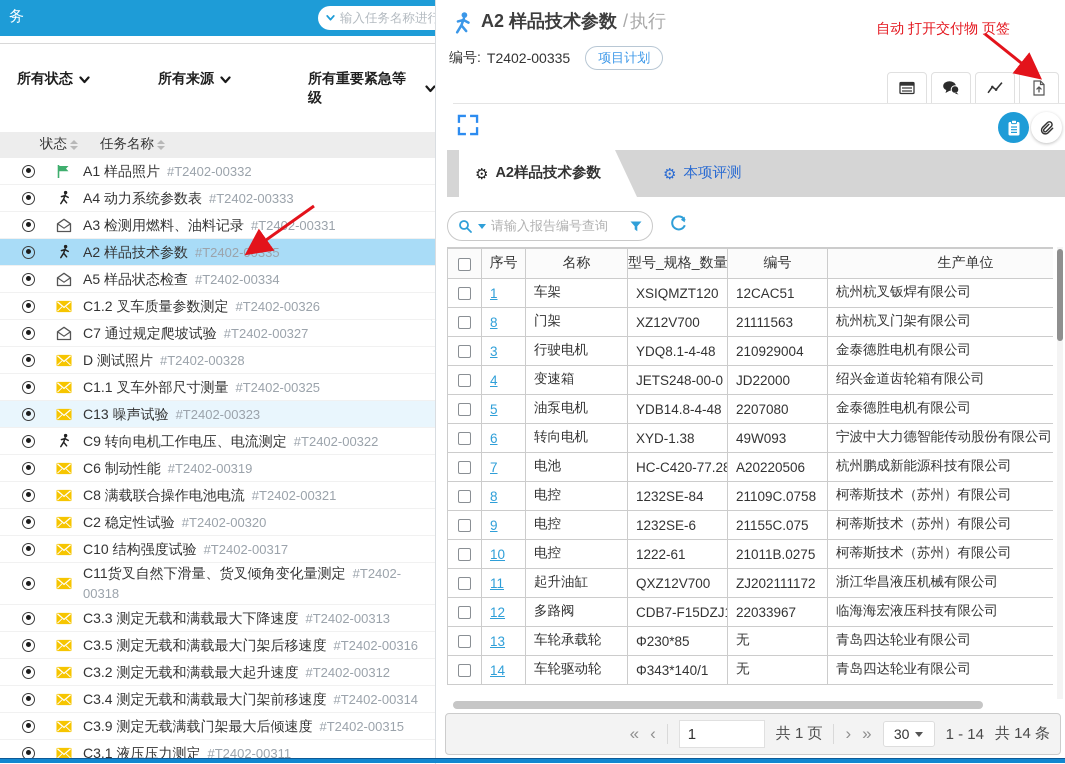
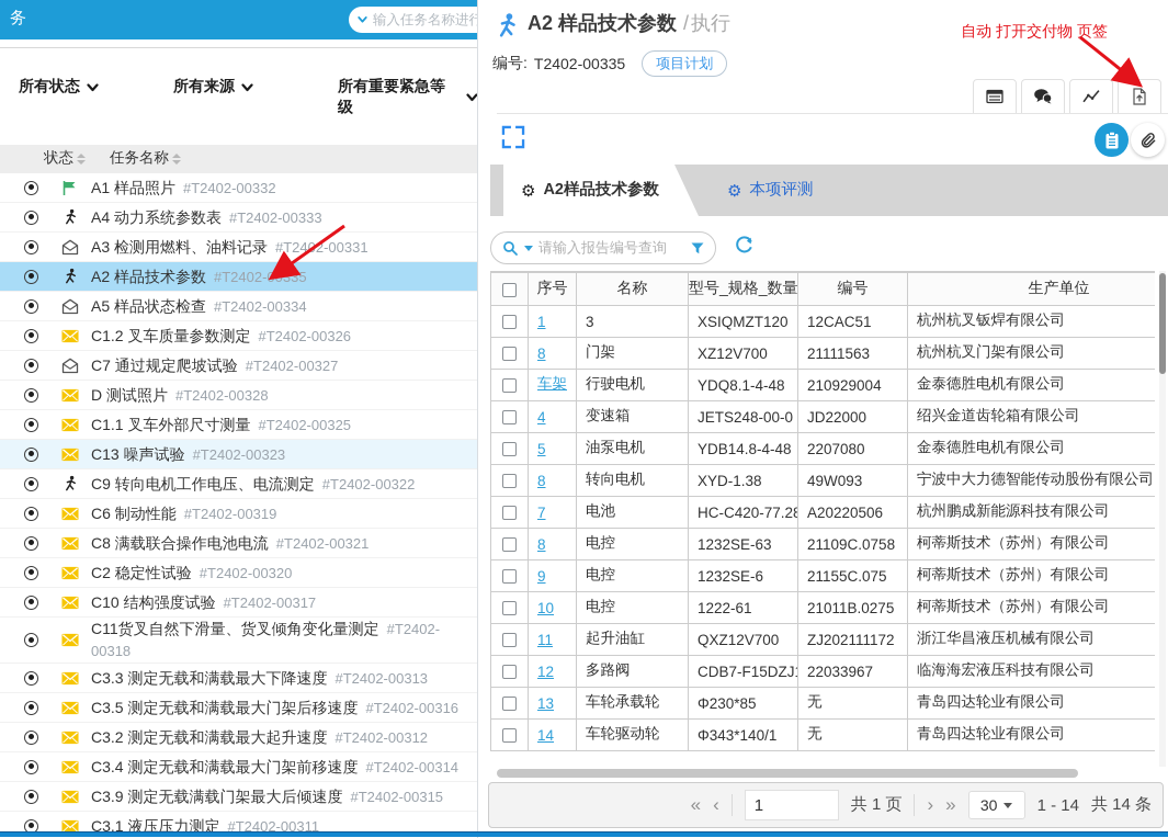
  务
  输入任务名称进行
  所有状态
  所有来源
  所有重要紧急等级
  状态
  任务名称
  A1 样品照片 #T2402-00332
  A4 动力系统参数表 #T2402-00333
  A3 检测用燃料、油料记录 #T2402-00331
  A2 样品技术参数 #T2402-00335
  A5 样品状态检查 #T2402-00334
  C1.2 叉车质量参数测定 #T2402-00326
  C7 通过规定爬坡试验 #T2402-00327
  D 测试照片 #T2402-00328
  C1.1 叉车外部尺寸测量 #T2402-00325
  C13 噪声试验 #T2402-00323
  C9 转向电机工作电压、电流测定 #T2402-00322
  C6 制动性能 #T2402-00319
  C8 满载联合操作电池电流 #T2402-00321
  C2 稳定性试验 #T2402-00320
  C10 结构强度试验 #T2402-00317
  C11货叉自然下滑量、货叉倾角变化量测定 #T2402-00318
  C3.3 测定无载和满载最大下降速度 #T2402-00313
  C3.5 测定无载和满载最大门架后移速度 #T2402-00316
  C3.2 测定无载和满载最大起升速度 #T2402-00312
  C3.4 测定无载和满载最大门架前移速度 #T2402-00314
  C3.9 测定无载满载门架最大后倾速度 #T2402-00315
  C3.1 液压压力测定 #T2402-00311
  A2 样品技术参数 /执行
  编号:
  T2402-00335
  项目计划
  自动 打开交付物 页签
  ⚙
  A2样品技术参数
  ⚙
  本项评测
  请输入报告编号查询
  	序号	名称	型号_规格_数量	编号	生产单位
- 	1	车架	XSIQMZT120	12CAC51	杭州杭叉钣焊有限公司
+ 	1	3	XSIQMZT120	12CAC51	杭州杭叉钣焊有限公司
  	8	门架	XZ12V700	21111563	杭州杭叉门架有限公司
- 	3	行驶电机	YDQ8.1-4-48	210929004	金泰德胜电机有限公司
+ 	车架	行驶电机	YDQ8.1-4-48	210929004	金泰德胜电机有限公司
  	4	变速箱	JETS248-00-0	JD22000	绍兴金道齿轮箱有限公司
  	5	油泵电机	YDB14.8-4-48	2207080	金泰德胜电机有限公司
- 	6	转向电机	XYD-1.38	49W093	宁波中大力德智能传动股份有限公司
+ 	8	转向电机	XYD-1.38	49W093	宁波中大力德智能传动股份有限公司
  	7	电池	HC-C420-77.28	A20220506	杭州鹏成新能源科技有限公司
- 	8	电控	1232SE-84	21109C.0758	柯蒂斯技术（苏州）有限公司
+ 	8	电控	1232SE-63	21109C.0758	柯蒂斯技术（苏州）有限公司
  	9	电控	1232SE-6	21155C.075	柯蒂斯技术（苏州）有限公司
  	10	电控	1222-61	21011B.0275	柯蒂斯技术（苏州）有限公司
  	11	起升油缸	QXZ12V700	ZJ202111172	浙江华昌液压机械有限公司
  	12	多路阀	CDB7-F15DZJ	22033967	临海海宏液压科技有限公司
  	13	车轮承载轮	Φ230*85	无	青岛四达轮业有限公司
  	14	车轮驱动轮	Φ343*140/1	无	青岛四达轮业有限公司
  «
  ‹
  1
  共 1 页
  ›
  »
  30
  1 - 14
  共 14 条
